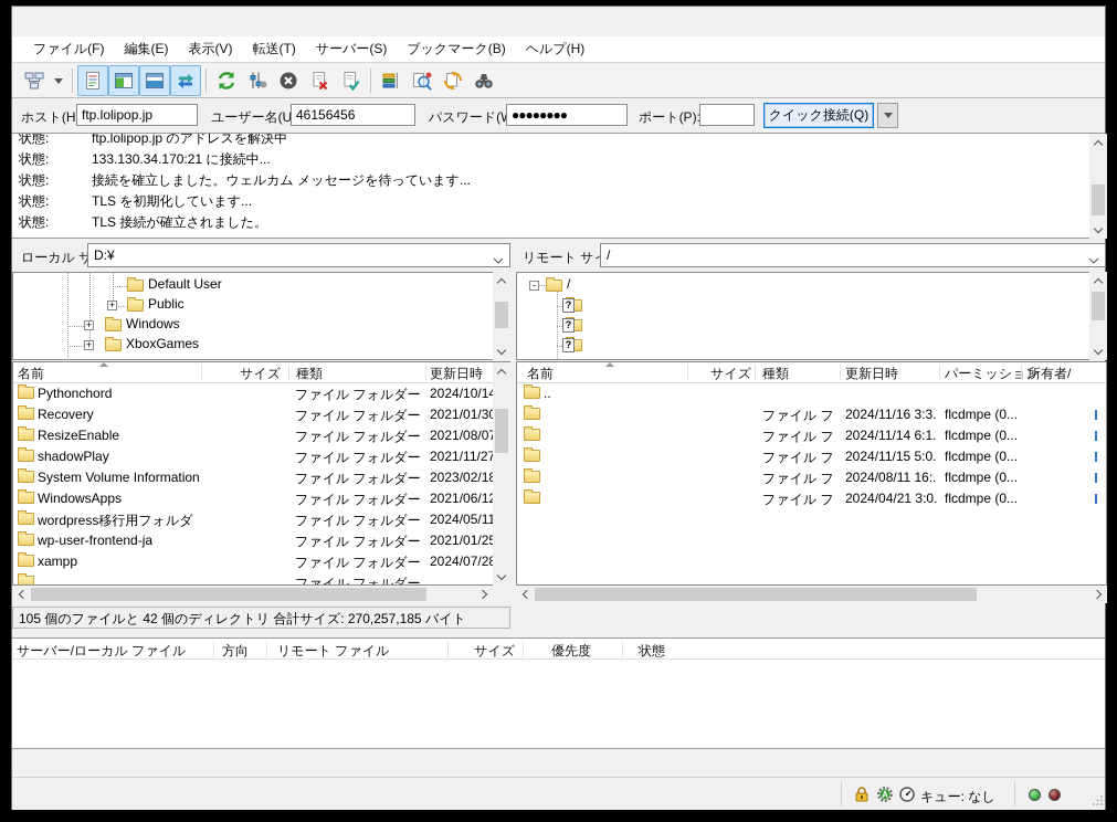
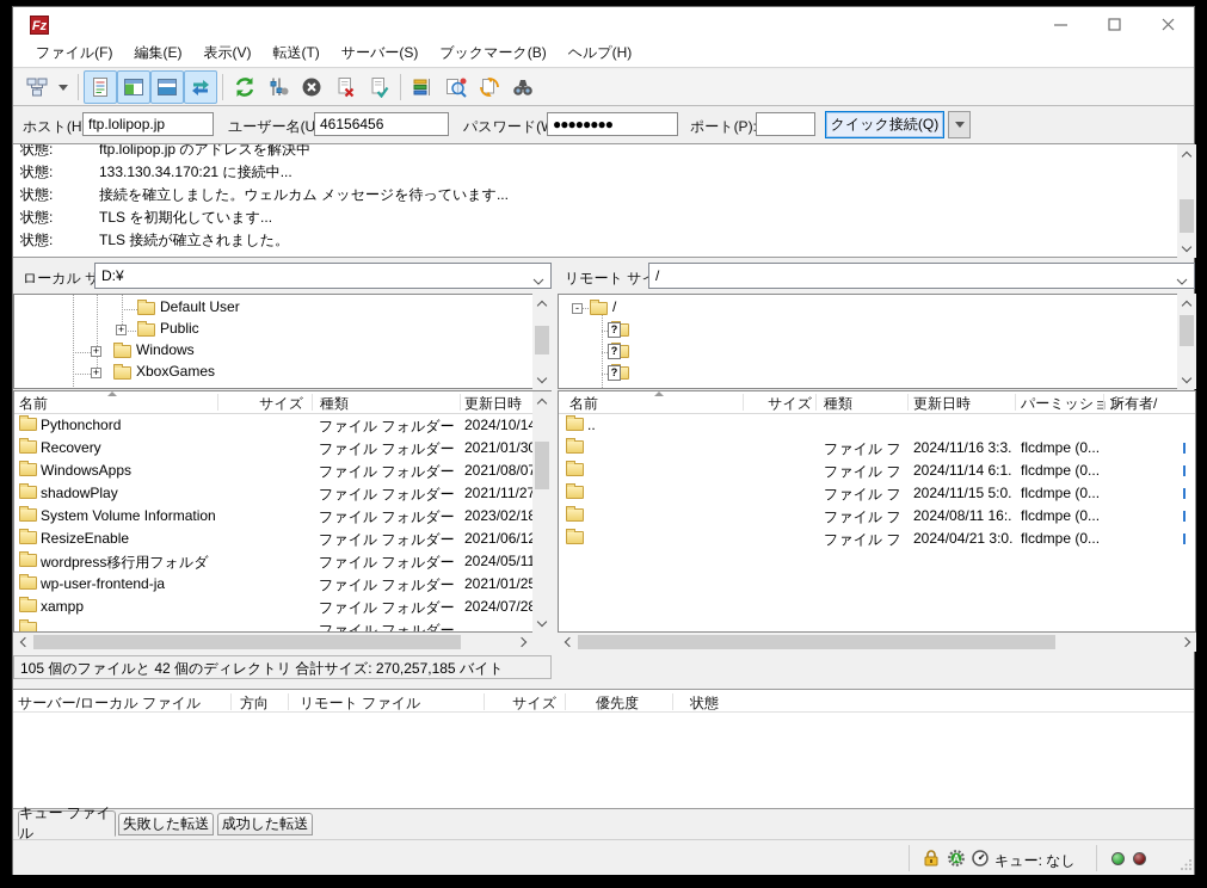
+ Fz
  ファイル(F)
  編集(E)
  表示(V)
  転送(T)
  サーバー(S)
  ブックマーク(B)
  ヘルプ(H)
  ホスト(H
  ftp.lolipop.jp
  ユーザー名(U
  46156456
  ●●●●●●●●
  ポート(P)
  クイック接続(Q)
  状態:
  ftp.lolipop.jp のアドレスを解決中
  状態:
  133.130.34.170:21 に接続中...
  状態:
  接続を確立しました。ウェルカム メッセージを待っています...
  状態:
  TLS を初期化しています...
  状態:
  TLS 接続が確立されました。
  D:¥
  /
  Default User
  +
  Public
  +
  Windows
  +
  XboxGames
  -
  /
  ?
  ?
  ?
  名前
  サイズ
  種類
  更新日時
  Pythonchord
  ファイル フォルダー
  2024/10/1
  Recovery
  ファイル フォルダー
  2021/01/3
- ResizeEnable
+ WindowsApps
  ファイル フォルダー
  2021/08/0
  shadowPlay
  ファイル フォルダー
  2021/11/27
  System Volume Information
  ファイル フォルダー
  2023/02/1
- WindowsApps
+ ResizeEnable
  ファイル フォルダー
  2021/06/1
  wordpress移行用フォルダ
  ファイル フォルダー
  2024/05/11
  wp-user-frontend-ja
  ファイル フォルダー
  2021/01/2
  xampp
  ファイル フォルダー
  2024/07/2
  ファイル フォルダー
  名前
  サイズ
  種類
  更新日時
  パーミッション
  所有者/
  ..
  2024/11/16 3:3.
  flcdmpe (0...
  2024/11/14 6:1.
  flcdmpe (0...
  2024/11/15 5:0.
  flcdmpe (0...
  2024/08/11 16:.
  flcdmpe (0...
  2024/04/21 3:0.
  flcdmpe (0...
  105 個のファイルと 42 個のディレクトリ 合計サイズ: 270,257,185 バイト
  サーバー/ローカル ファイル
  方向
  リモート ファイル
  サイズ
  優先度
  状態
+ キュー ファイル
+ 失敗した転送
+ 成功した転送
  A
  キュー: なし
